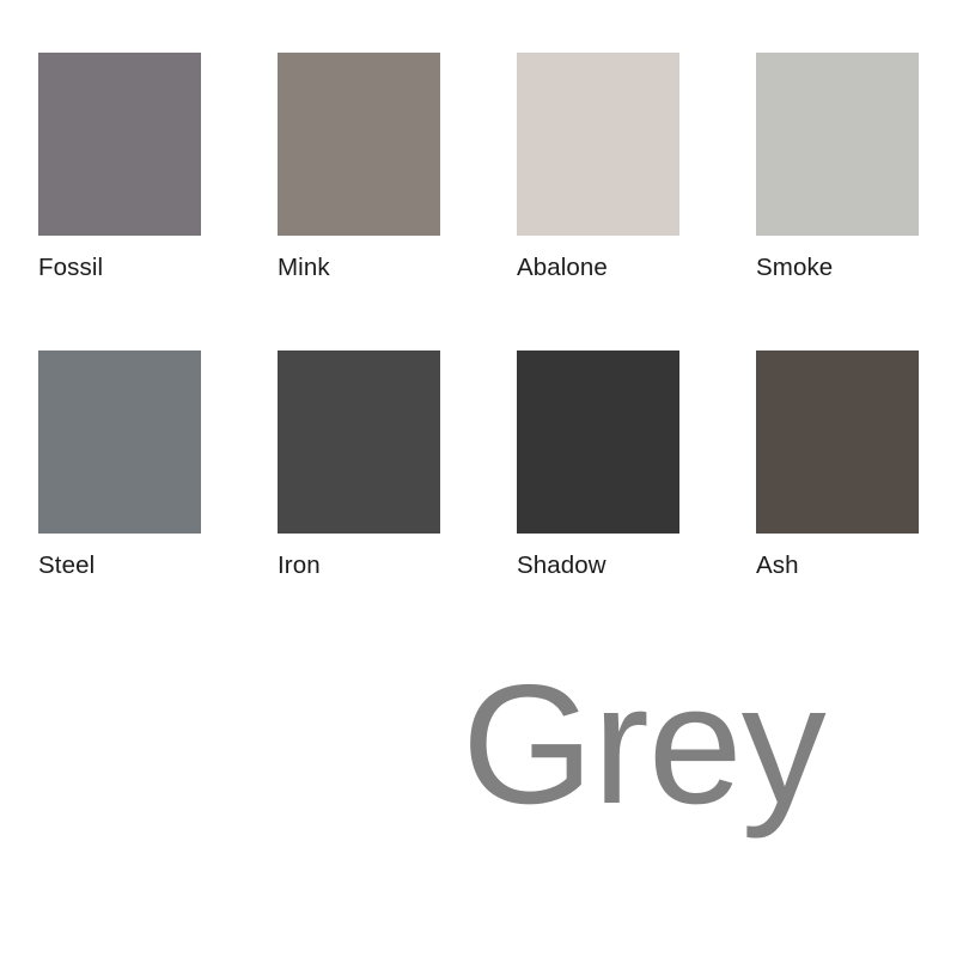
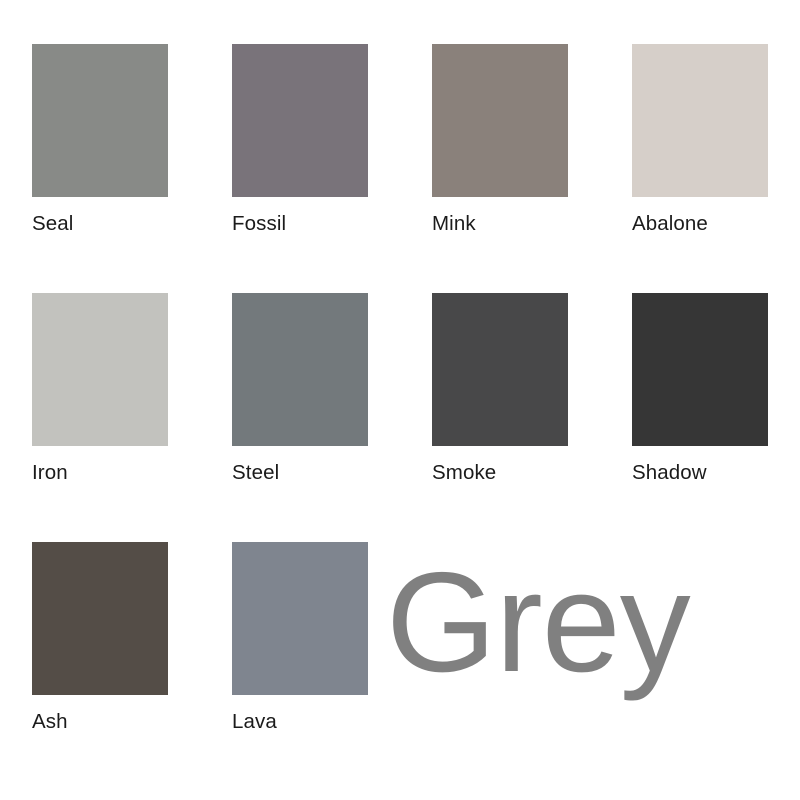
+ Seal
  Fossil
  Mink
  Abalone
- Smoke
+ Iron
  Steel
- Iron
+ Smoke
  Shadow
  Ash
+ Lava
  Grey
